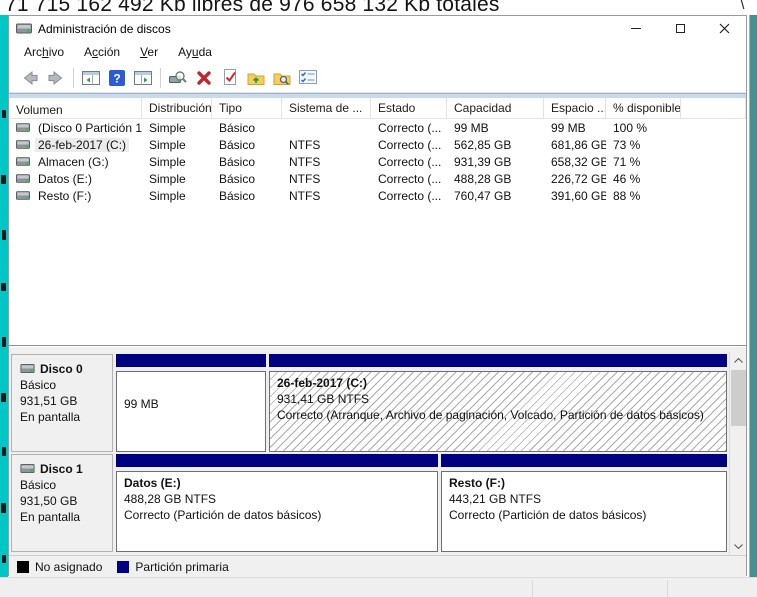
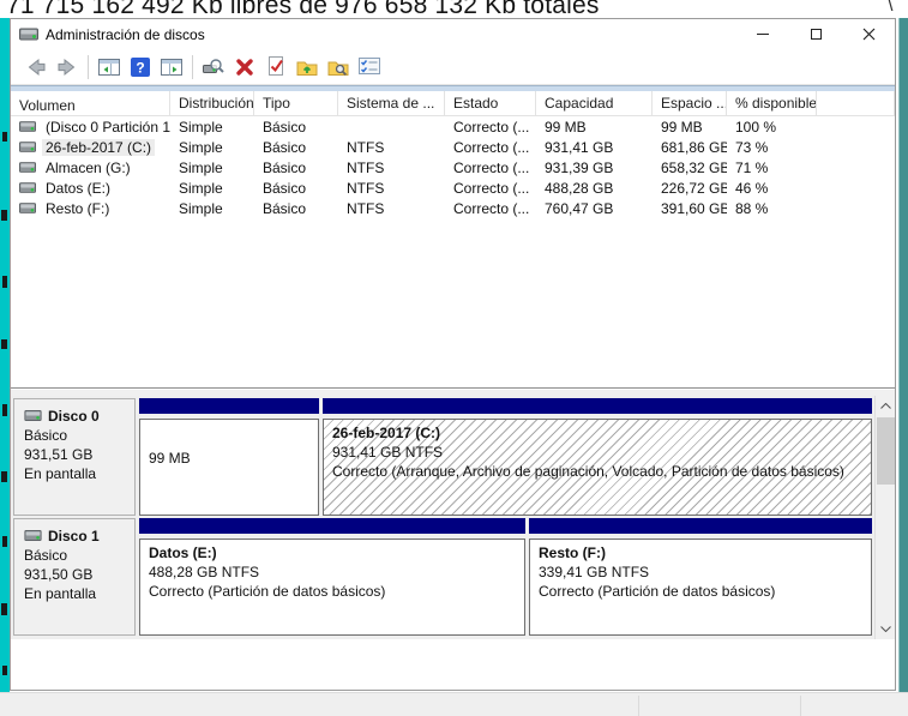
  71 715 162 492 Kb libres de 976 658 132 Kb totales
  \
  Administración de discos
- Archivo
- Acción
- Ver
- Ayuda
  ?
  Volumen
  Distribución
  Tipo
  Sistema de ...
  Estado
  Capacidad
  Espacio ...
  % disponible
  (Disco 0 Partición 1
  Simple
  Básico
  Correcto (...
  99 MB
  99 MB
  100 %
  26-feb-2017 (C:)
  Simple
  Básico
  NTFS
  Correcto (...
- 562,85 GB
+ 931,41 GB
  681,86 GB
  73 %
  Almacen (G:)
  Simple
  Básico
  NTFS
  Correcto (...
  931,39 GB
  658,32 GB
  71 %
  Datos (E:)
  Simple
  Básico
  NTFS
  Correcto (...
  488,28 GB
  226,72 GB
  46 %
  Resto (F:)
  Simple
  Básico
  NTFS
  Correcto (...
  760,47 GB
  391,60 GB
  88 %
  Disco 0
  Básico
  931,51 GB
  En pantalla
  99 MB
  26-feb-2017 (C:)
  931,41 GB NTFS
  Correcto (Arranque, Archivo de paginación, Volcado, Partición de datos básicos)
  Disco 1
  Básico
  931,50 GB
  En pantalla
  Datos (E:)
  488,28 GB NTFS
  Correcto (Partición de datos básicos)
  Resto (F:)
- 443,21 GB NTFS
+ 339,41 GB NTFS
  Correcto (Partición de datos básicos)
- No asignado
- Partición primaria
